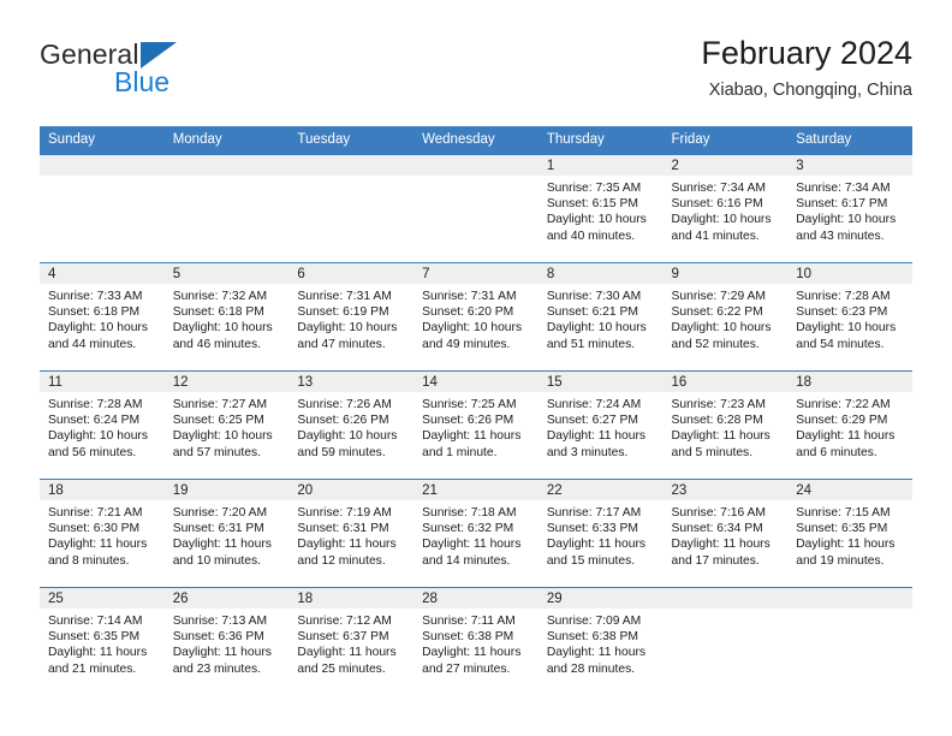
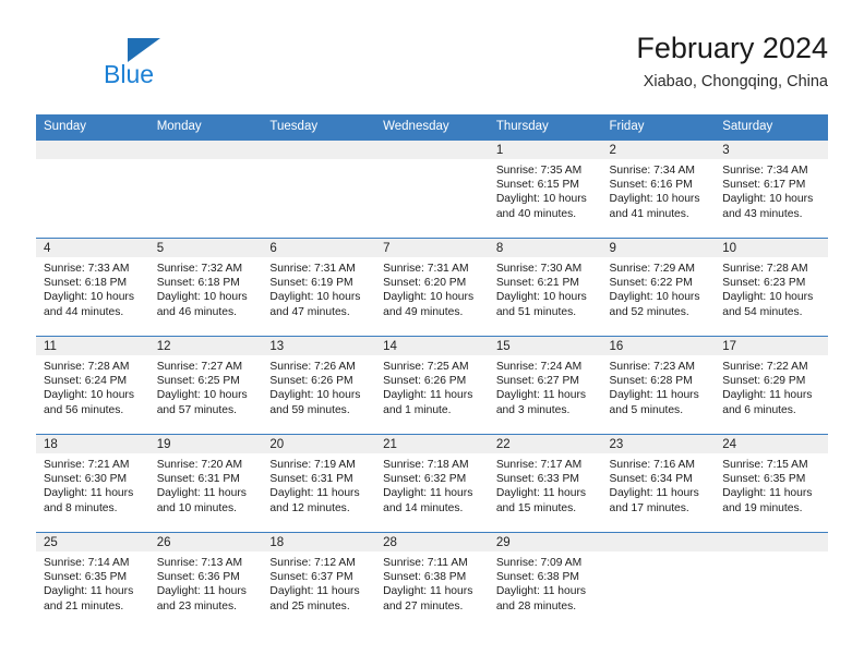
- General
  Blue
  February 2024
  Xiabao, Chongqing, China
  Sunday	Monday	Tuesday	Wednesday	Thursday	Friday	Saturday
  				1Sunrise: 7:35 AMSunset: 6:15 PMDaylight: 10 hours and 40 minutes.	2Sunrise: 7:34 AMSunset: 6:16 PMDaylight: 10 hours and 41 minutes.	3Sunrise: 7:34 AMSunset: 6:17 PMDaylight: 10 hours and 43 minutes.
  4Sunrise: 7:33 AMSunset: 6:18 PMDaylight: 10 hours and 44 minutes.	5Sunrise: 7:32 AMSunset: 6:18 PMDaylight: 10 hours and 46 minutes.	6Sunrise: 7:31 AMSunset: 6:19 PMDaylight: 10 hours and 47 minutes.	7Sunrise: 7:31 AMSunset: 6:20 PMDaylight: 10 hours and 49 minutes.	8Sunrise: 7:30 AMSunset: 6:21 PMDaylight: 10 hours and 51 minutes.	9Sunrise: 7:29 AMSunset: 6:22 PMDaylight: 10 hours and 52 minutes.	10Sunrise: 7:28 AMSunset: 6:23 PMDaylight: 10 hours and 54 minutes.
- 11Sunrise: 7:28 AMSunset: 6:24 PMDaylight: 10 hours and 56 minutes.	12Sunrise: 7:27 AMSunset: 6:25 PMDaylight: 10 hours and 57 minutes.	13Sunrise: 7:26 AMSunset: 6:26 PMDaylight: 10 hours and 59 minutes.	14Sunrise: 7:25 AMSunset: 6:26 PMDaylight: 11 hours and 1 minute.	15Sunrise: 7:24 AMSunset: 6:27 PMDaylight: 11 hours and 3 minutes.	16Sunrise: 7:23 AMSunset: 6:28 PMDaylight: 11 hours and 5 minutes.	18Sunrise: 7:22 AMSunset: 6:29 PMDaylight: 11 hours and 6 minutes.
+ 11Sunrise: 7:28 AMSunset: 6:24 PMDaylight: 10 hours and 56 minutes.	12Sunrise: 7:27 AMSunset: 6:25 PMDaylight: 10 hours and 57 minutes.	13Sunrise: 7:26 AMSunset: 6:26 PMDaylight: 10 hours and 59 minutes.	14Sunrise: 7:25 AMSunset: 6:26 PMDaylight: 11 hours and 1 minute.	15Sunrise: 7:24 AMSunset: 6:27 PMDaylight: 11 hours and 3 minutes.	16Sunrise: 7:23 AMSunset: 6:28 PMDaylight: 11 hours and 5 minutes.	17Sunrise: 7:22 AMSunset: 6:29 PMDaylight: 11 hours and 6 minutes.
  18Sunrise: 7:21 AMSunset: 6:30 PMDaylight: 11 hours and 8 minutes.	19Sunrise: 7:20 AMSunset: 6:31 PMDaylight: 11 hours and 10 minutes.	20Sunrise: 7:19 AMSunset: 6:31 PMDaylight: 11 hours and 12 minutes.	21Sunrise: 7:18 AMSunset: 6:32 PMDaylight: 11 hours and 14 minutes.	22Sunrise: 7:17 AMSunset: 6:33 PMDaylight: 11 hours and 15 minutes.	23Sunrise: 7:16 AMSunset: 6:34 PMDaylight: 11 hours and 17 minutes.	24Sunrise: 7:15 AMSunset: 6:35 PMDaylight: 11 hours and 19 minutes.
  25Sunrise: 7:14 AMSunset: 6:35 PMDaylight: 11 hours and 21 minutes.	26Sunrise: 7:13 AMSunset: 6:36 PMDaylight: 11 hours and 23 minutes.	18Sunrise: 7:12 AMSunset: 6:37 PMDaylight: 11 hours and 25 minutes.	28Sunrise: 7:11 AMSunset: 6:38 PMDaylight: 11 hours and 27 minutes.	29Sunrise: 7:09 AMSunset: 6:38 PMDaylight: 11 hours and 28 minutes.
